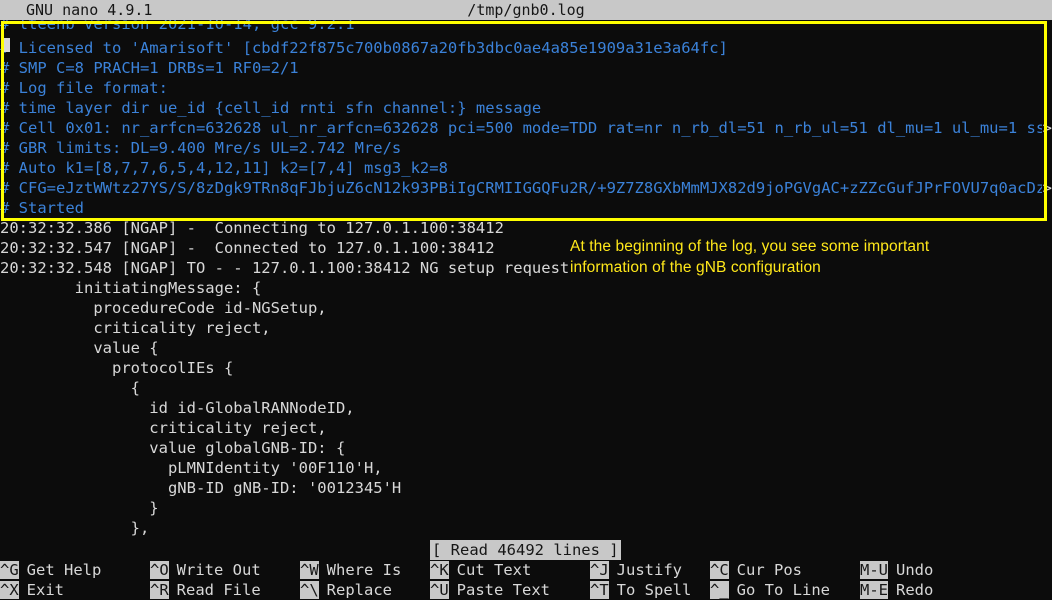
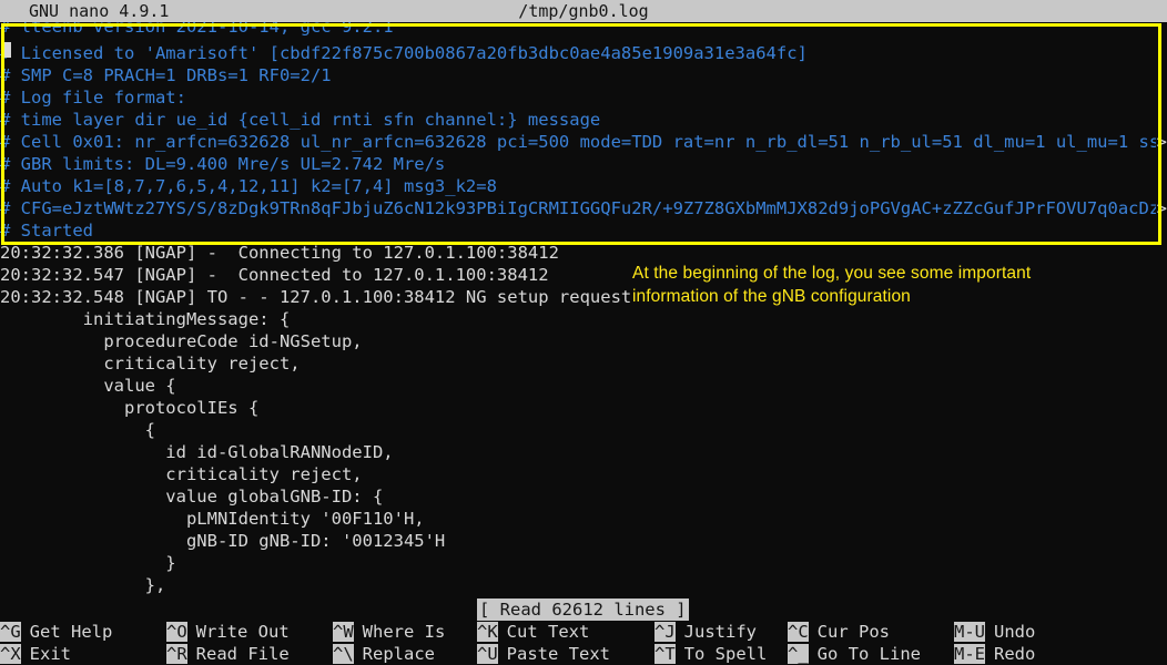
  GNU nano 4.9.1
  /tmp/gnb0.log
  # lteenb version 2021-10-14, gcc 9.2.1
  Licensed to 'Amarisoft' [cbdf22f875c700b0867a20fb3dbc0ae4a85e1909a31e3a64fc]
  # SMP C=8 PRACH=1 DRBs=1 RF0=2/1
  # Log file format:
  # time layer dir ue_id {cell_id rnti sfn channel:} message
  # Cell 0x01: nr_arfcn=632628 ul_nr_arfcn=632628 pci=500 mode=TDD rat=nr n_rb_dl=51 n_rb_ul=51 dl_mu=1 ul_mu=1 ss
  >
  # GBR limits: DL=9.400 Mre/s UL=2.742 Mre/s
  # Auto k1=[8,7,7,6,5,4,12,11] k2=[7,4] msg3_k2=8
  # CFG=eJztWWtz27YS/S/8zDgk9TRn8qFJbjuZ6cN12k93PBiIgCRMIIGGQFu2R/+9Z7Z8GXbMmMJX82d9joPGVgAC+zZZcGufJPrFOVU7q0acDz
  >
  # Started
  20:32:32.386 [NGAP] - Connecting to 127.0.1.100:38412
  20:32:32.547 [NGAP] - Connected to 127.0.1.100:38412
  20:32:32.548 [NGAP] TO - - 127.0.1.100:38412 NG setup request
  initiatingMessage: {
  procedureCode id-NGSetup,
  criticality reject,
  value {
  protocolIEs {
  {
  id id-GlobalRANNodeID,
  criticality reject,
  value globalGNB-ID: {
  pLMNIdentity '00F110'H,
  gNB-ID gNB-ID: '0012345'H
  }
  },
  At the beginning of the log, you see some important
  information of the gNB configuration
- [ Read 46492 lines ]
+ [ Read 62612 lines ]
  ^G Get Help
  ^O Write Out
  ^W Where Is
  ^K Cut Text
  ^J Justify
  ^C Cur Pos
  M-U Undo
  ^X Exit
  ^R Read File
  ^\ Replace
  ^U Paste Text
  ^T To Spell
  ^_ Go To Line
  M-E Redo
